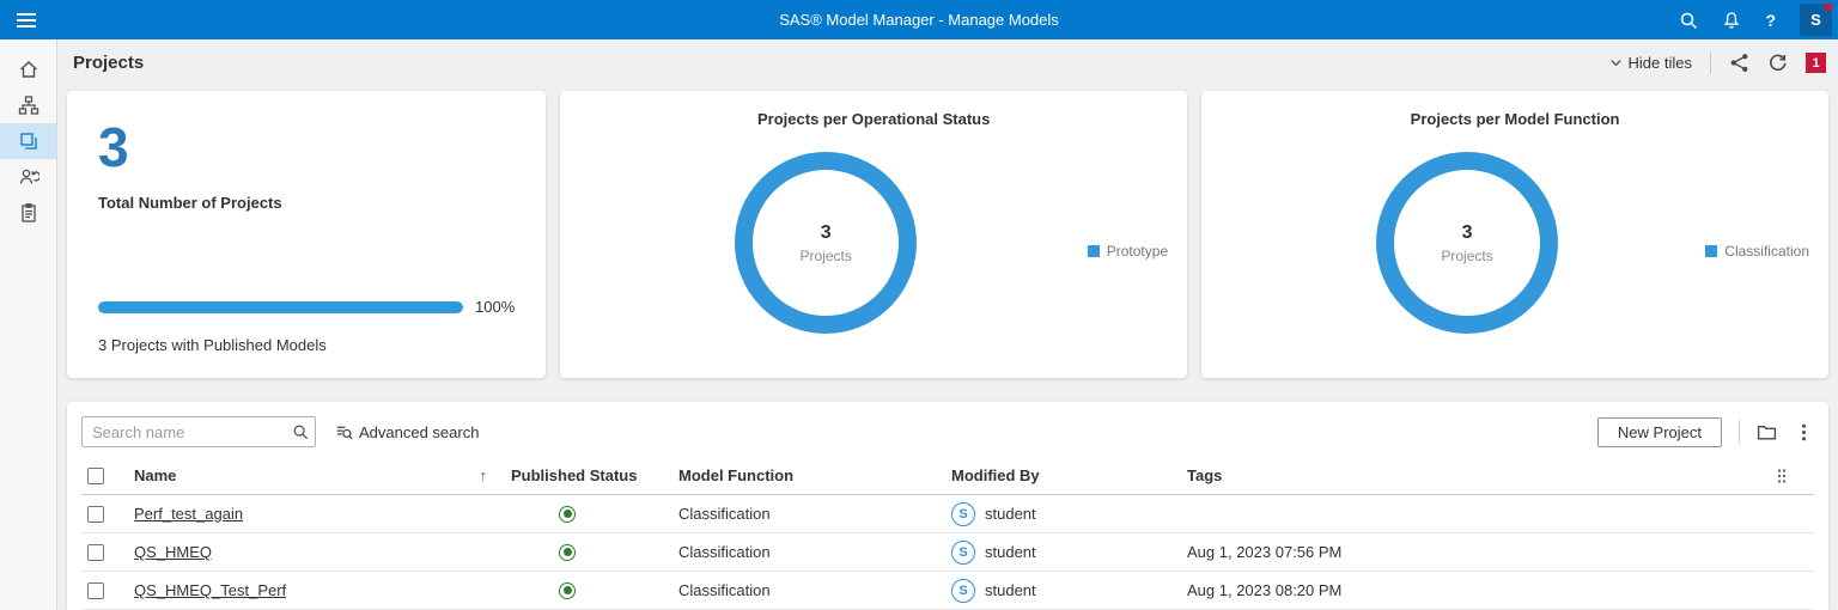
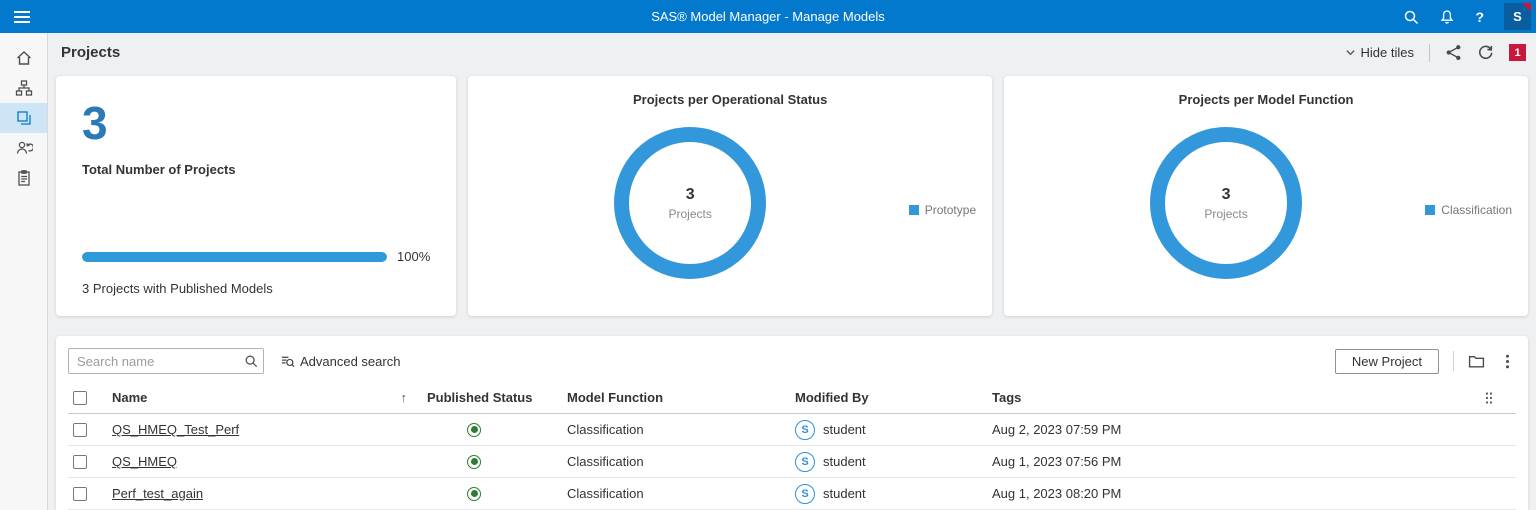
  SAS® Model Manager - Manage Models
  ?
  S
  Projects
  Hide tiles
  1
  3
  Total Number of Projects
  100%
  3 Projects with Published Models
  Projects per Operational Status
  3
  Projects
  Prototype
  Projects per Model Function
  3
  Projects
  Classification
  Search name
  Advanced search
  New Project
  Name
  ↑
  Published Status
  Model Function
  Modified By
  Tags
- Perf_test_again
+ QS_HMEQ_Test_Perf
  Classification
  S
  student
+ Aug 2, 2023 07:59 PM
  QS_HMEQ
  Classification
  S
  student
  Aug 1, 2023 07:56 PM
- QS_HMEQ_Test_Perf
+ Perf_test_again
  Classification
  S
  student
  Aug 1, 2023 08:20 PM
